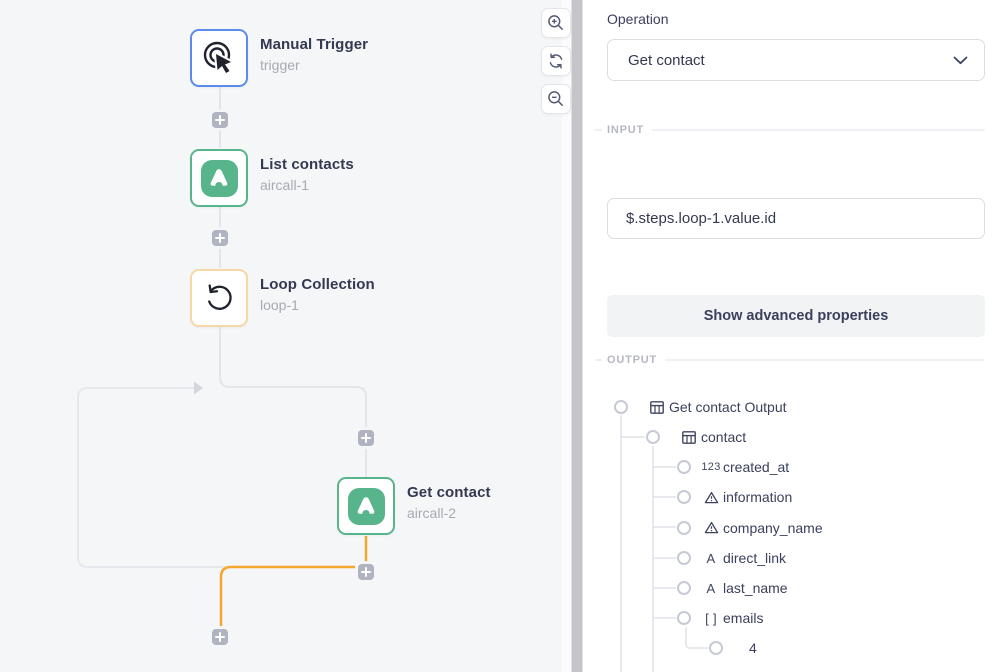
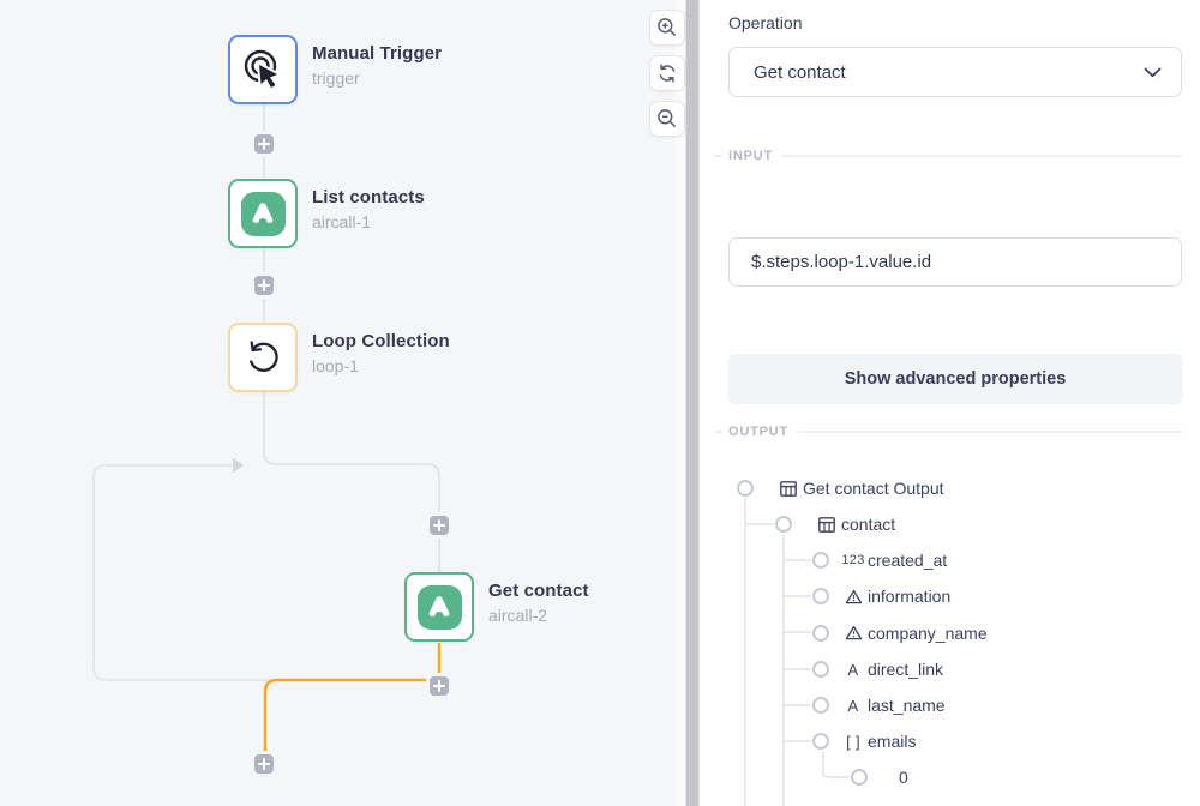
  Manual Trigger
  trigger
  List contacts
  aircall-1
  Loop Collection
  loop-1
  Get contact
  aircall-2
  Operation
  Get contact
  INPUT
  $.steps.loop-1.value.id
  Show advanced properties
  OUTPUT
  Get contact Output
  contact
  123
  created_at
  information
  company_name
  A
  direct_link
  A
  last_name
  [ ]
  emails
- 4
+ 0
